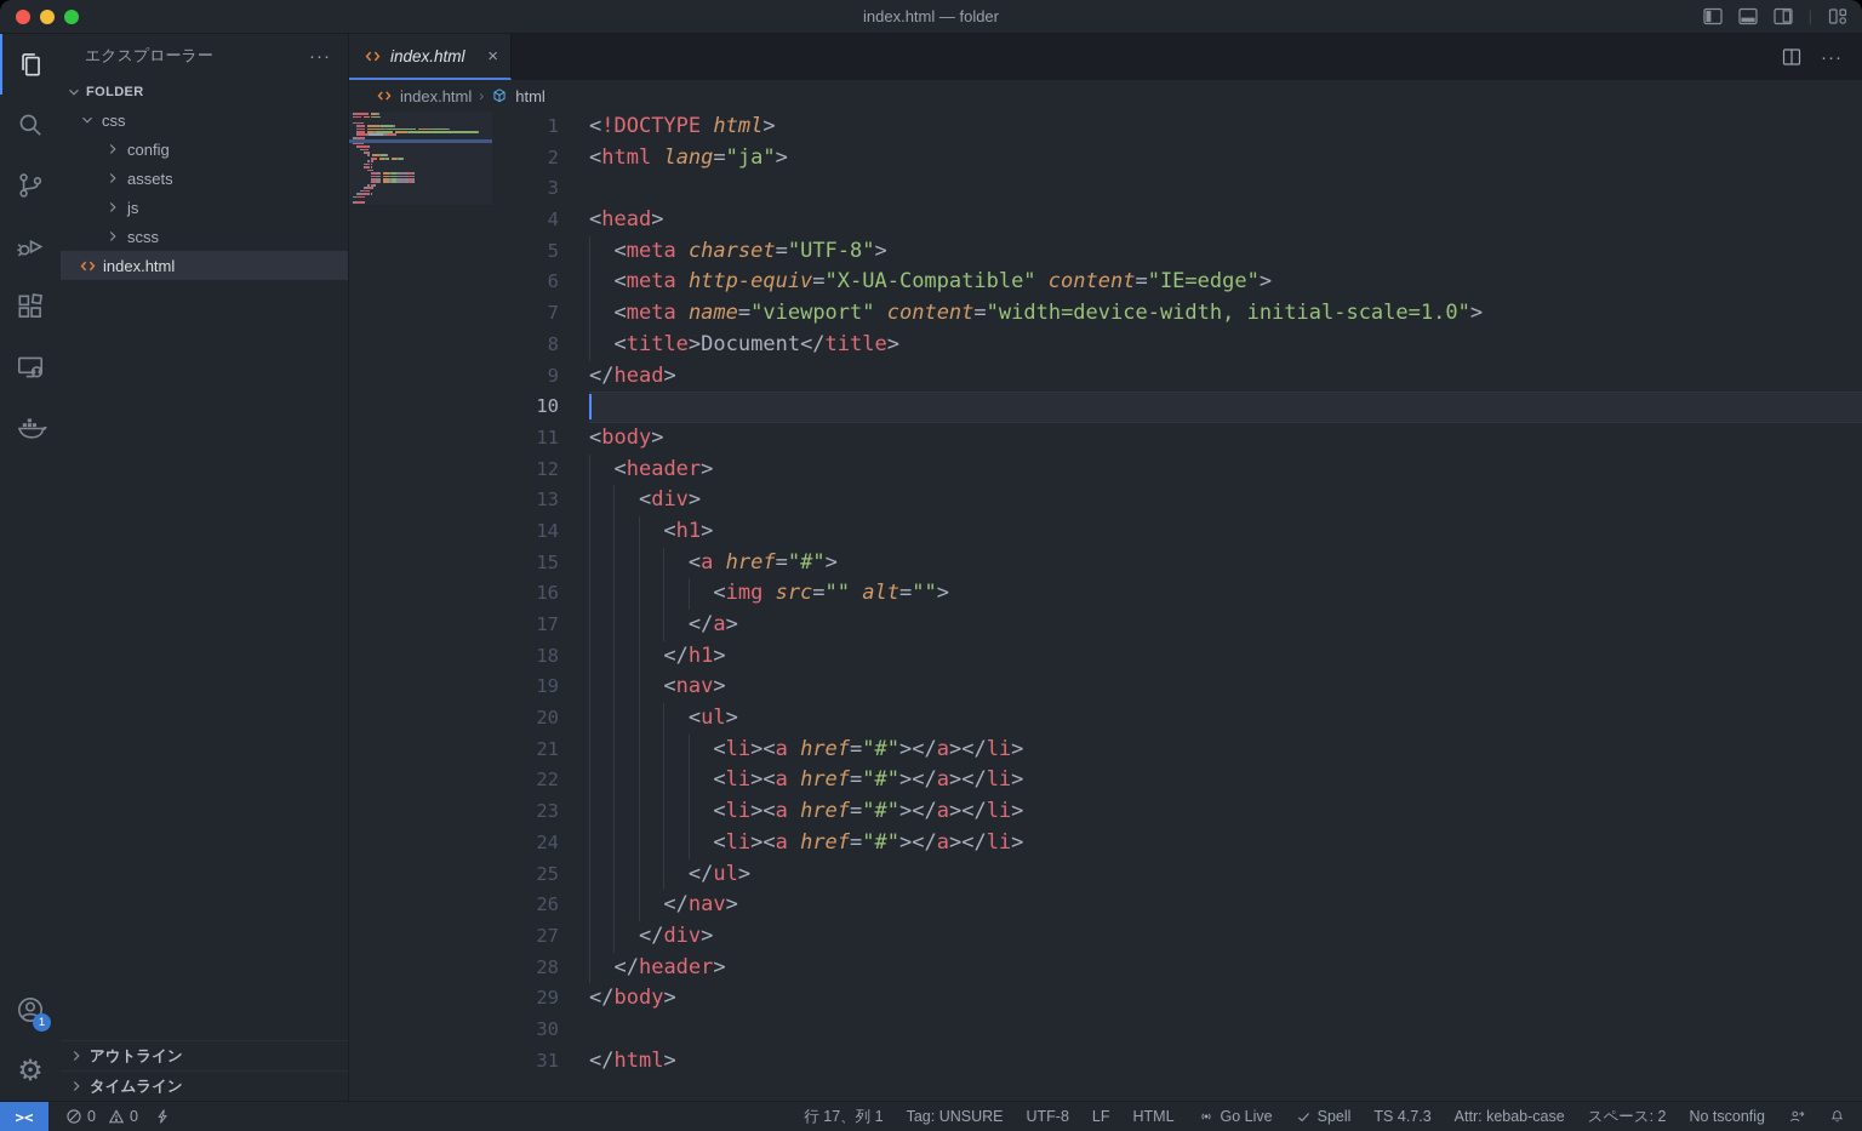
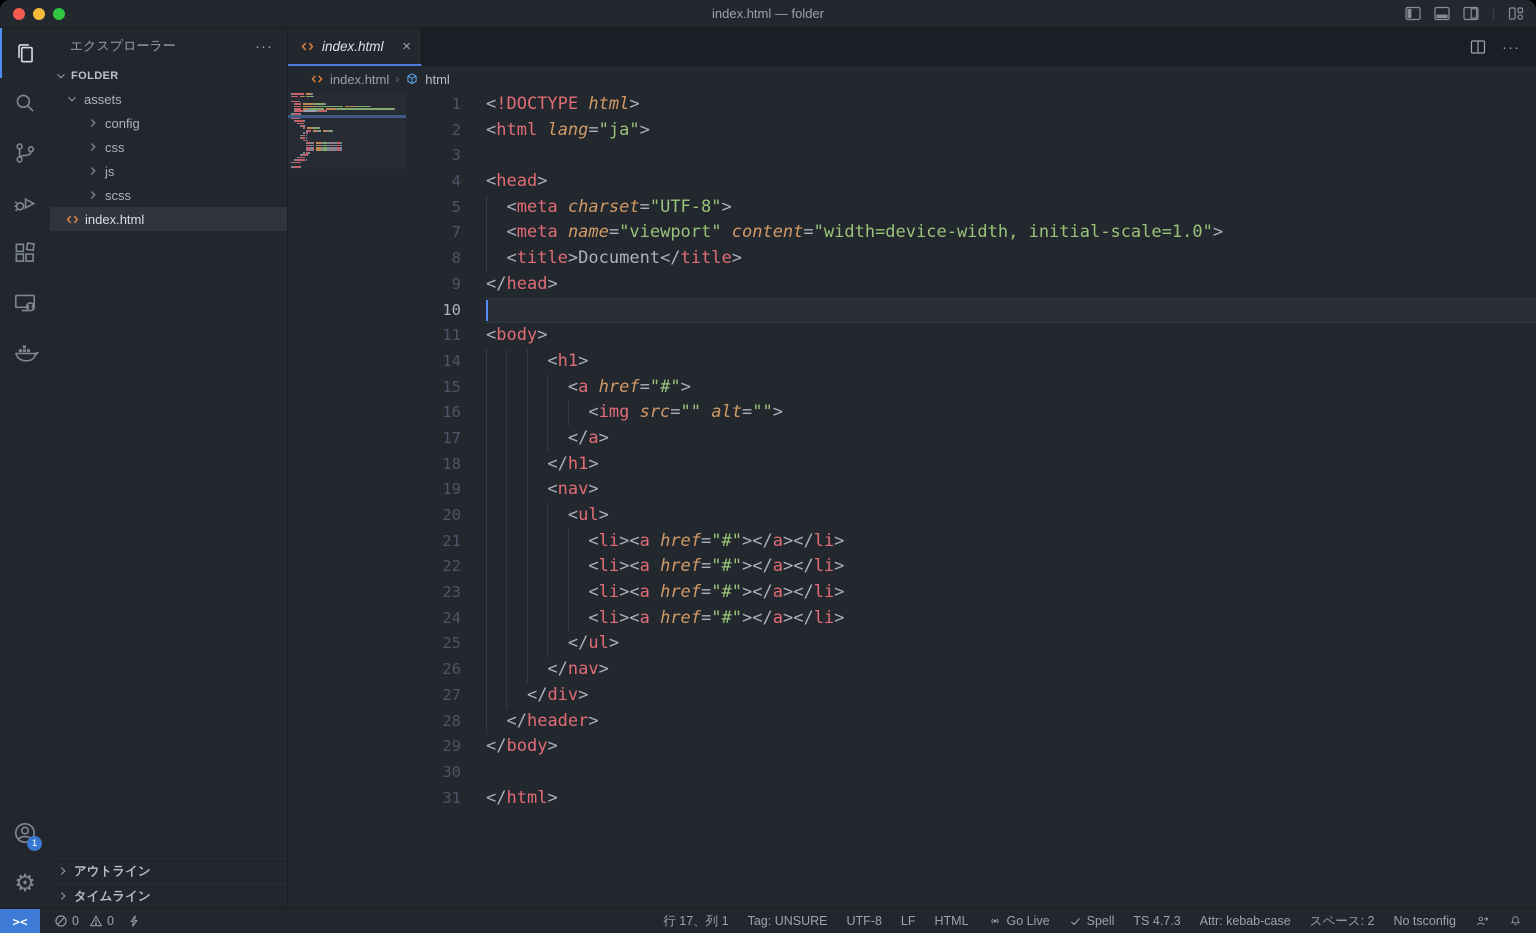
  index.html — folder
  |
  1
  ⚙
  エクスプローラー
  ···
  FOLDER
- css
+ assets
  config
- assets
+ css
  js
  scss
  index.html
  アウトライン
  タイムライン
  index.html
  ×
  ···
  index.html
  ›
  html
  1
  <!DOCTYPE html>
  2
  <html lang="ja">
  3
  4
  <head>
  5
  <meta charset="UTF-8">
- 6
- <meta http-equiv="X-UA-Compatible" content="IE=edge">
  7
  <meta name="viewport" content="width=device-width, initial-scale=1.0">
  8
  <title>Document</title>
  9
  </head>
  10
  11
  <body>
- 12
- <header>
- 13
- <div>
  14
  <h1>
  15
  <a href="#">
  16
  <img src="" alt="">
  17
  </a>
  18
  </h1>
  19
  <nav>
  20
  <ul>
  21
  <li><a href="#"></a></li>
  22
  <li><a href="#"></a></li>
  23
  <li><a href="#"></a></li>
  24
  <li><a href="#"></a></li>
  25
  </ul>
  26
  </nav>
  27
  </div>
  28
  </header>
  29
  </body>
  30
  31
  </html>
  ><
  0
  0
  行 17、列 1
  Tag: UNSURE
  UTF-8
  LF
  HTML
  Go Live
  Spell
  TS 4.7.3
  Attr: kebab-case
  スペース: 2
  No tsconfig
